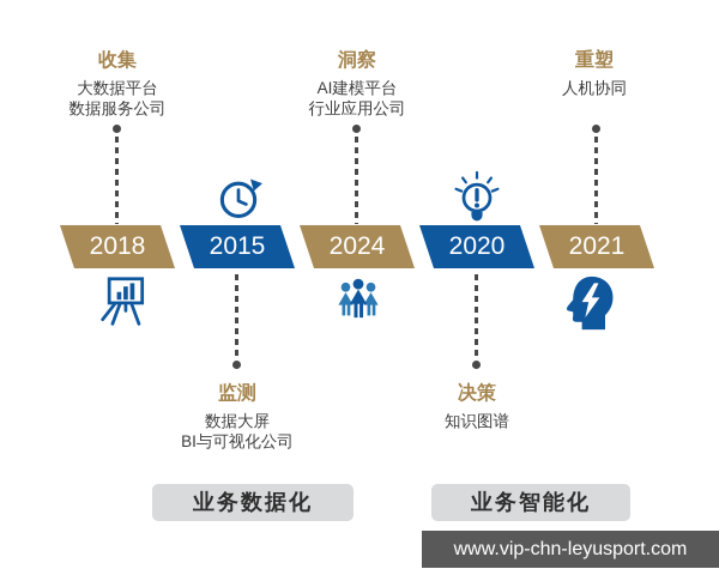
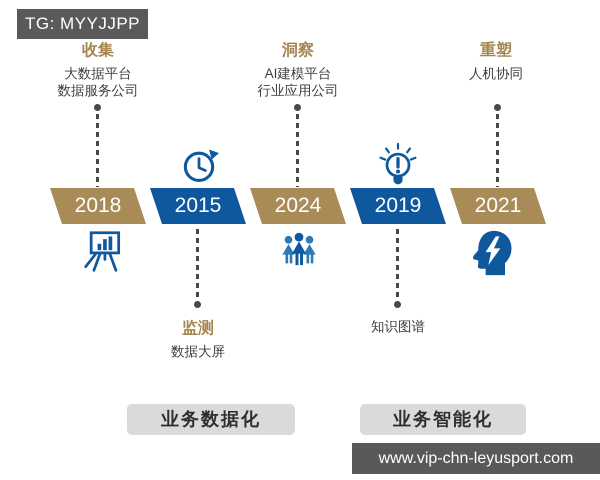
+ TG: MYYJJPP
  www.vip-chn-leyusport.com
  收集
  大数据平台
  数据服务公司
  洞察
  AI建模平台
  行业应用公司
  重塑
  人机协同
  2018
  2015
  2024
- 2020
+ 2019
  2021
  监测
  数据大屏
- BI与可视化公司
- 决策
  知识图谱
  业务数据化
  业务智能化
